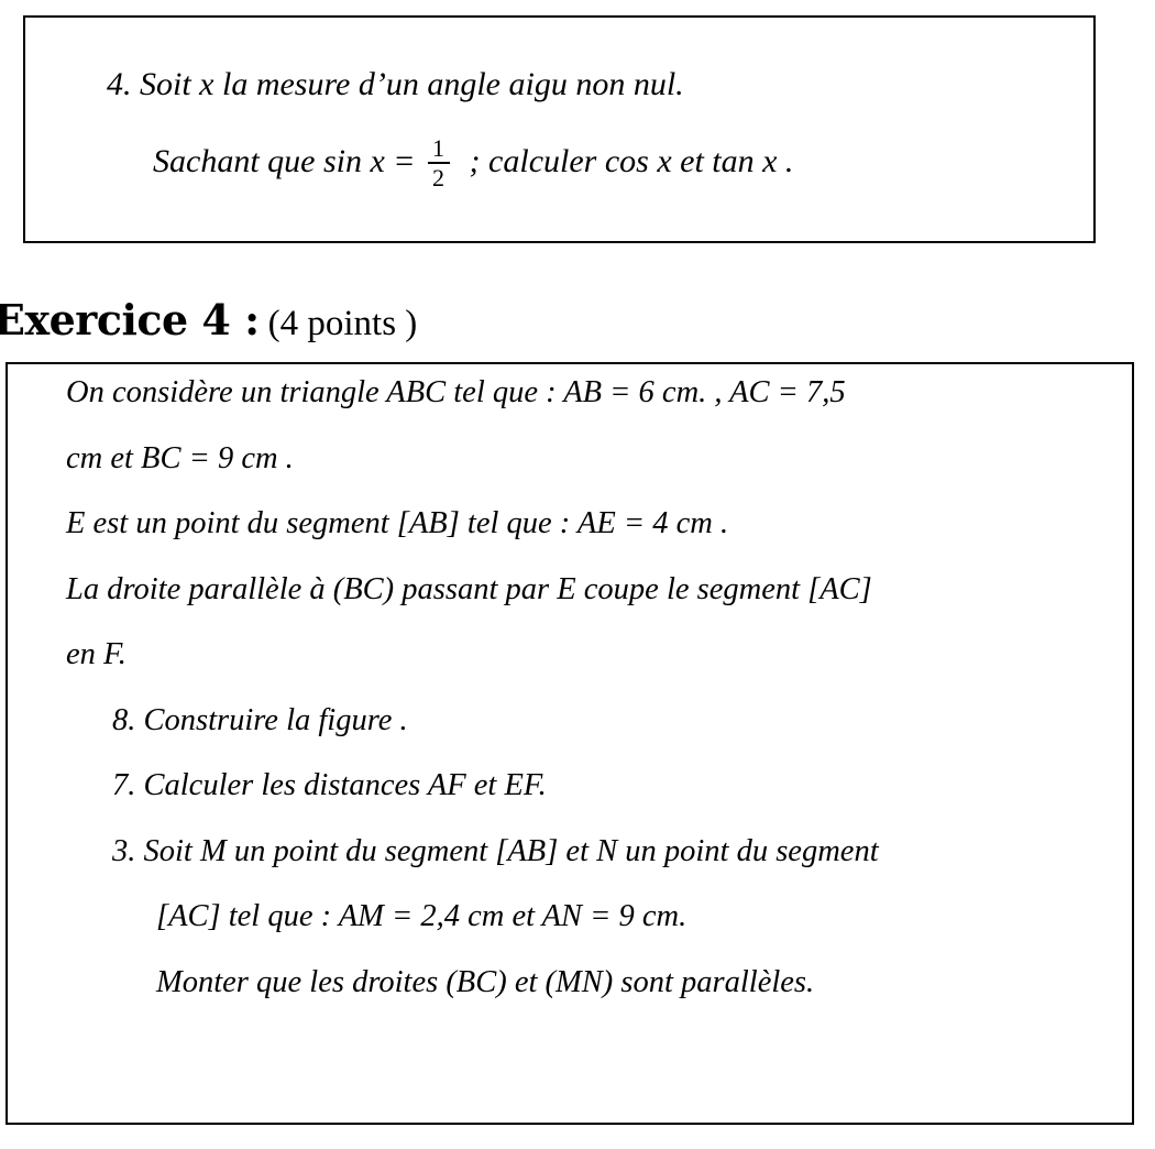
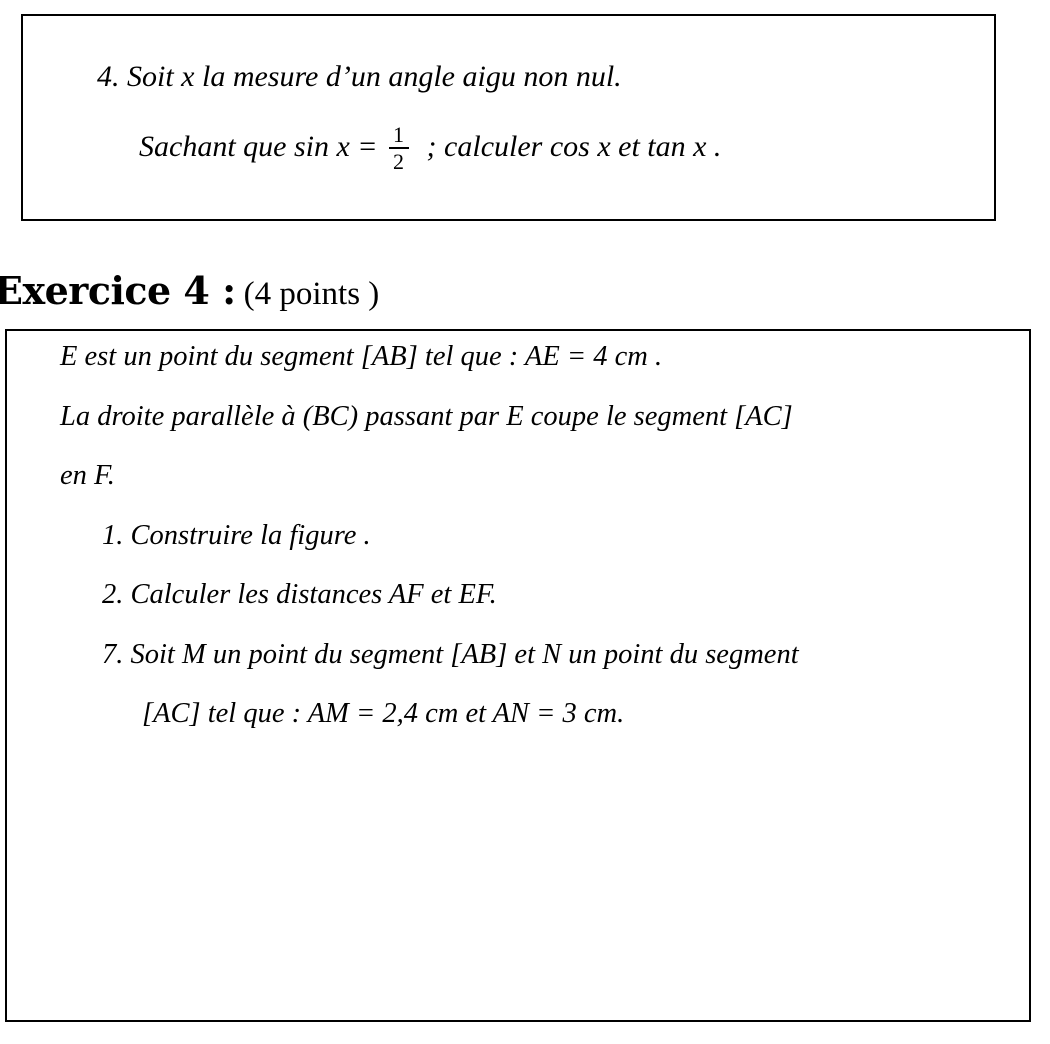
  4. Soit x la mesure d’un angle aigu non nul.
  Sachant que sin x =
  1
  2
  ; calculer cos x et tan x .
  Exercice 4 : (4 points )
- On considère un triangle ABC tel que : AB = 6 cm. , AC = 7,5
- cm et BC = 9 cm .
  E est un point du segment [AB] tel que : AE = 4 cm .
  La droite parallèle à (BC) passant par E coupe le segment [AC]
  en F.
- 8. Construire la figure .
+ 1. Construire la figure .
- 7. Calculer les distances AF et EF.
+ 2. Calculer les distances AF et EF.
- 3. Soit M un point du segment [AB] et N un point du segment
+ 7. Soit M un point du segment [AB] et N un point du segment
- [AC] tel que : AM = 2,4 cm et AN = 9 cm.
+ [AC] tel que : AM = 2,4 cm et AN = 3 cm.
- Monter que les droites (BC) et (MN) sont parallèles.
